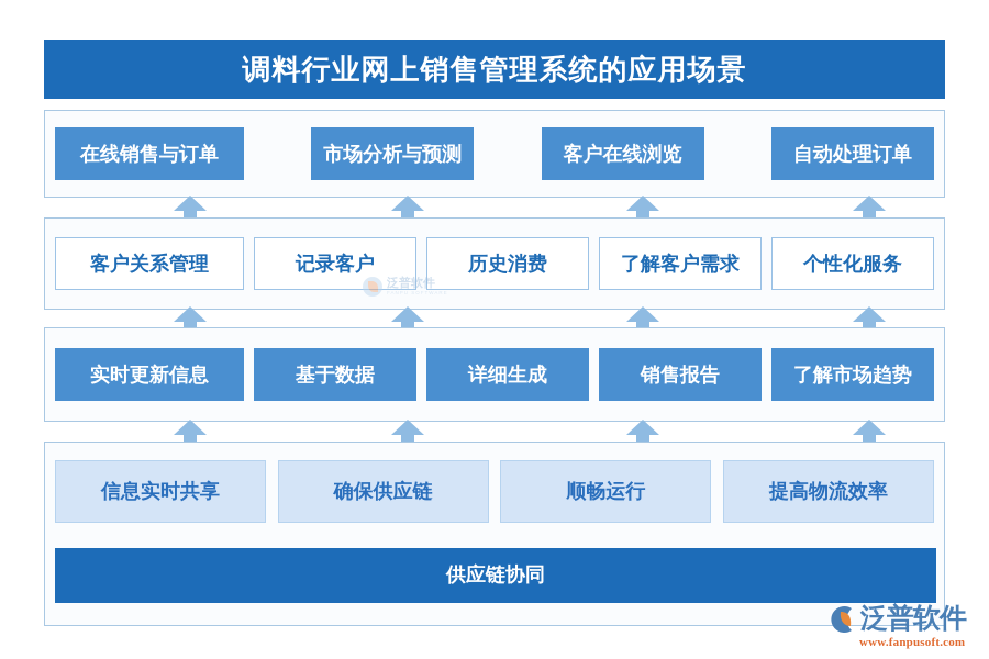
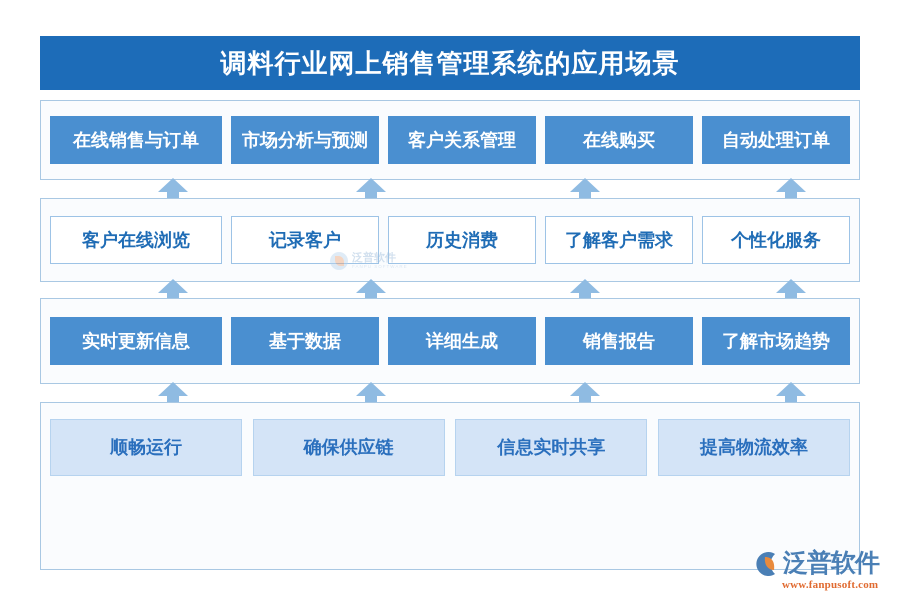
  调料行业网上销售管理系统的应用场景
  在线销售与订单
  市场分析与预测
- 客户在线浏览
+ 客户关系管理
+ 在线购买
  自动处理订单
- 客户关系管理
+ 客户在线浏览
  记录客户
  历史消费
  了解客户需求
  个性化服务
  泛普软件
  实时更新信息
  基于数据
  详细生成
  销售报告
  了解市场趋势
- 信息实时共享
+ 顺畅运行
  确保供应链
- 顺畅运行
+ 信息实时共享
  提高物流效率
- 供应链协同
  泛普软件
  www.fanpusoft.com
